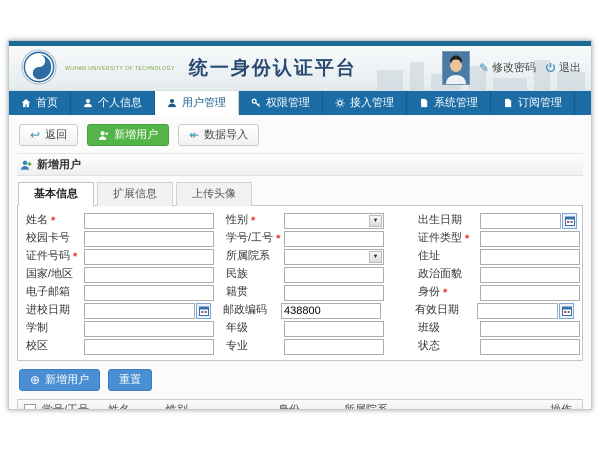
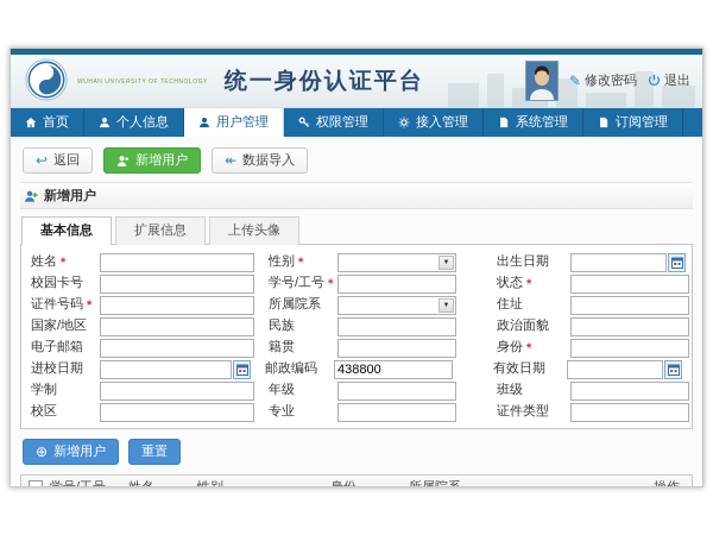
  统一身份认证平台
  ✎
  修改密码
  退出
  首页
  个人信息
  用户管理
  权限管理
  接入管理
  系统管理
  订阅管理
  ↩
  返回
  新增用户
  ↞
  数据导入
  新增用户
  基本信息
  扩展信息
  上传头像
  姓名
  *
  性别
  *
  出生日期
  校园卡号
  学号/工号
  *
- 证件类型
+ 状态
  *
  证件号码
  *
  所属院系
  住址
  国家/地区
  民族
  政治面貌
  电子邮箱
  籍贯
  身份
  *
  进校日期
  邮政编码
  438800
  有效日期
  学制
  年级
  班级
  校区
  专业
- 状态
+ 证件类型
  ⊕
  新增用户
  重置
